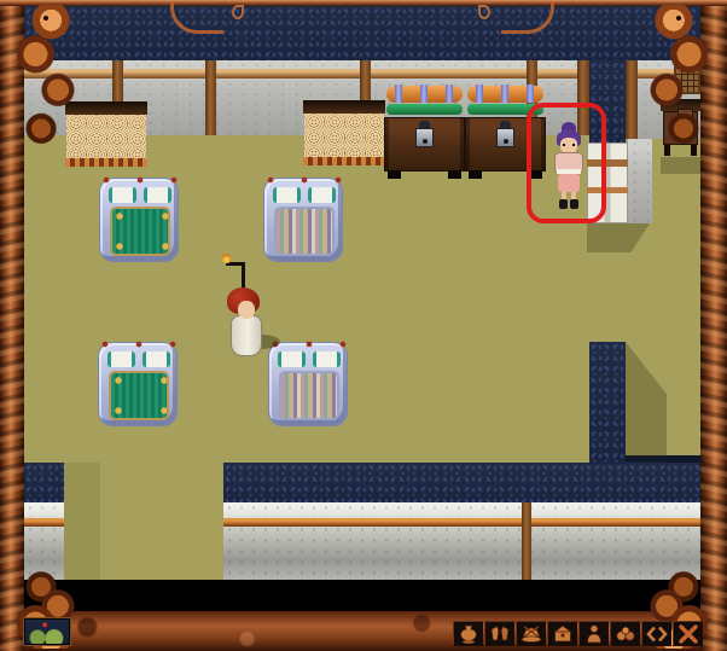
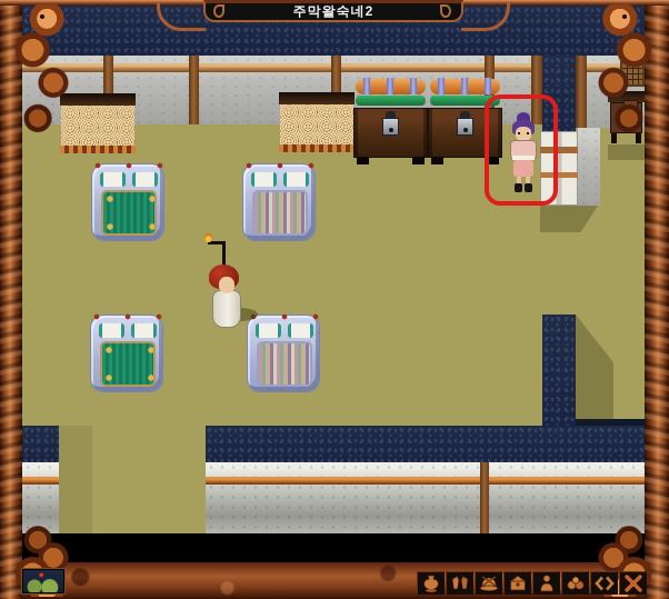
+ 주막왈숙네2
